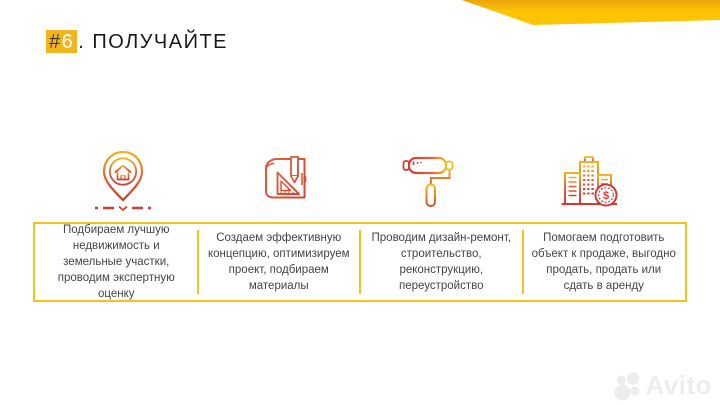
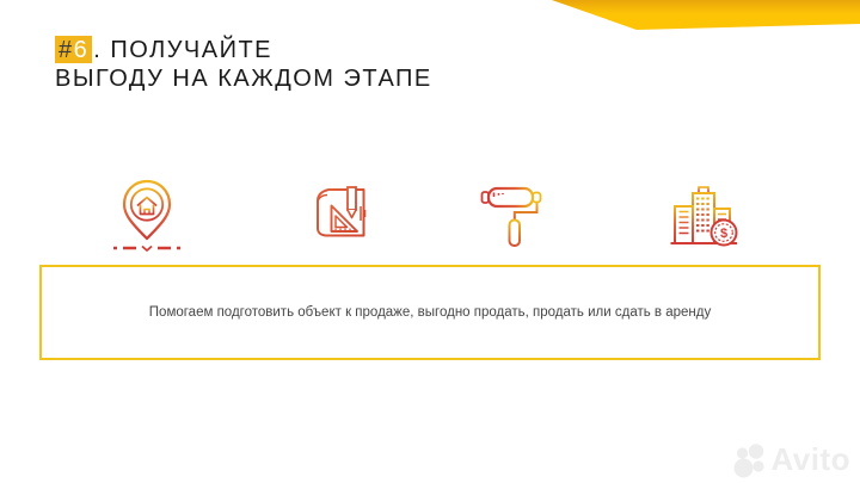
  #6 . ПОЛУЧАЙТЕ
+ ВЫГОДУ НА КАЖДОМ ЭТАПЕ
  $
- Подбираем лучшую недвижимость и земельные участки, проводим экспертную оценку
- Создаем эффективную концепцию, оптимизируем проект, подбираем материалы
- Проводим дизайн-ремонт, строительство, реконструкцию, переустройство
  Помогаем подготовить объект к продаже, выгодно продать, продать или сдать в аренду
